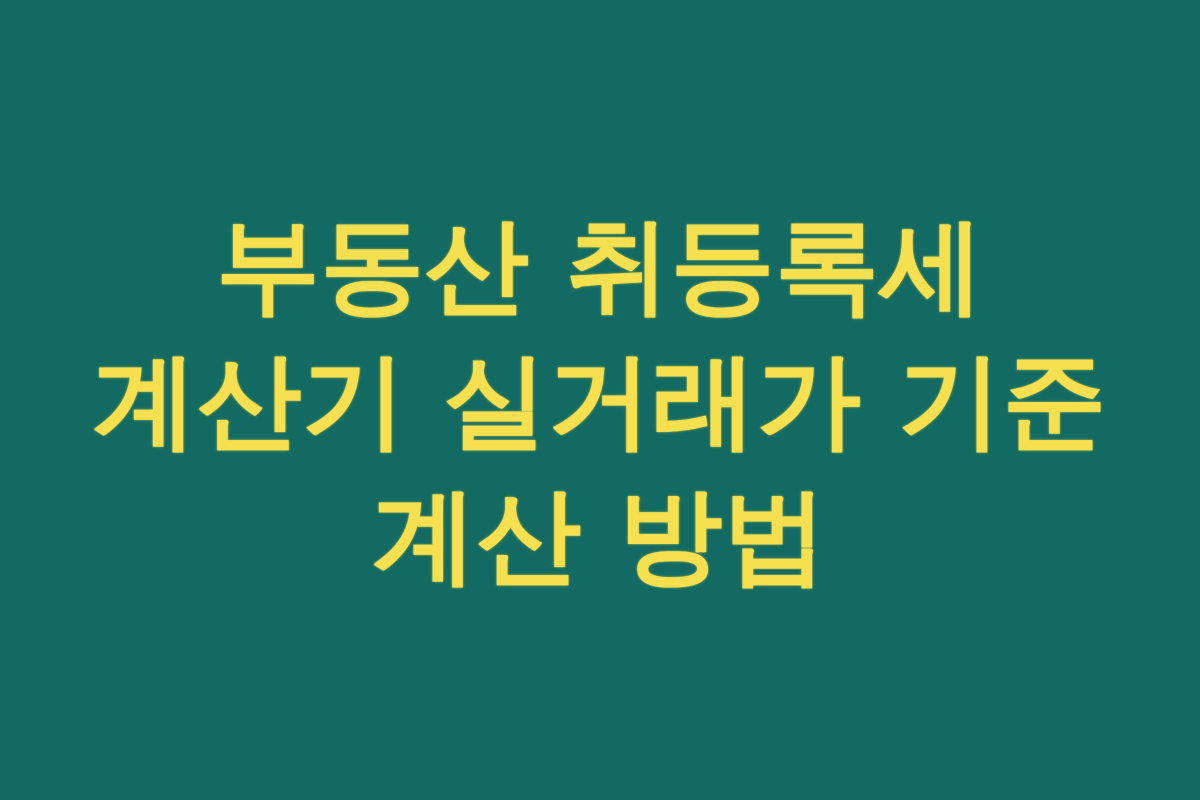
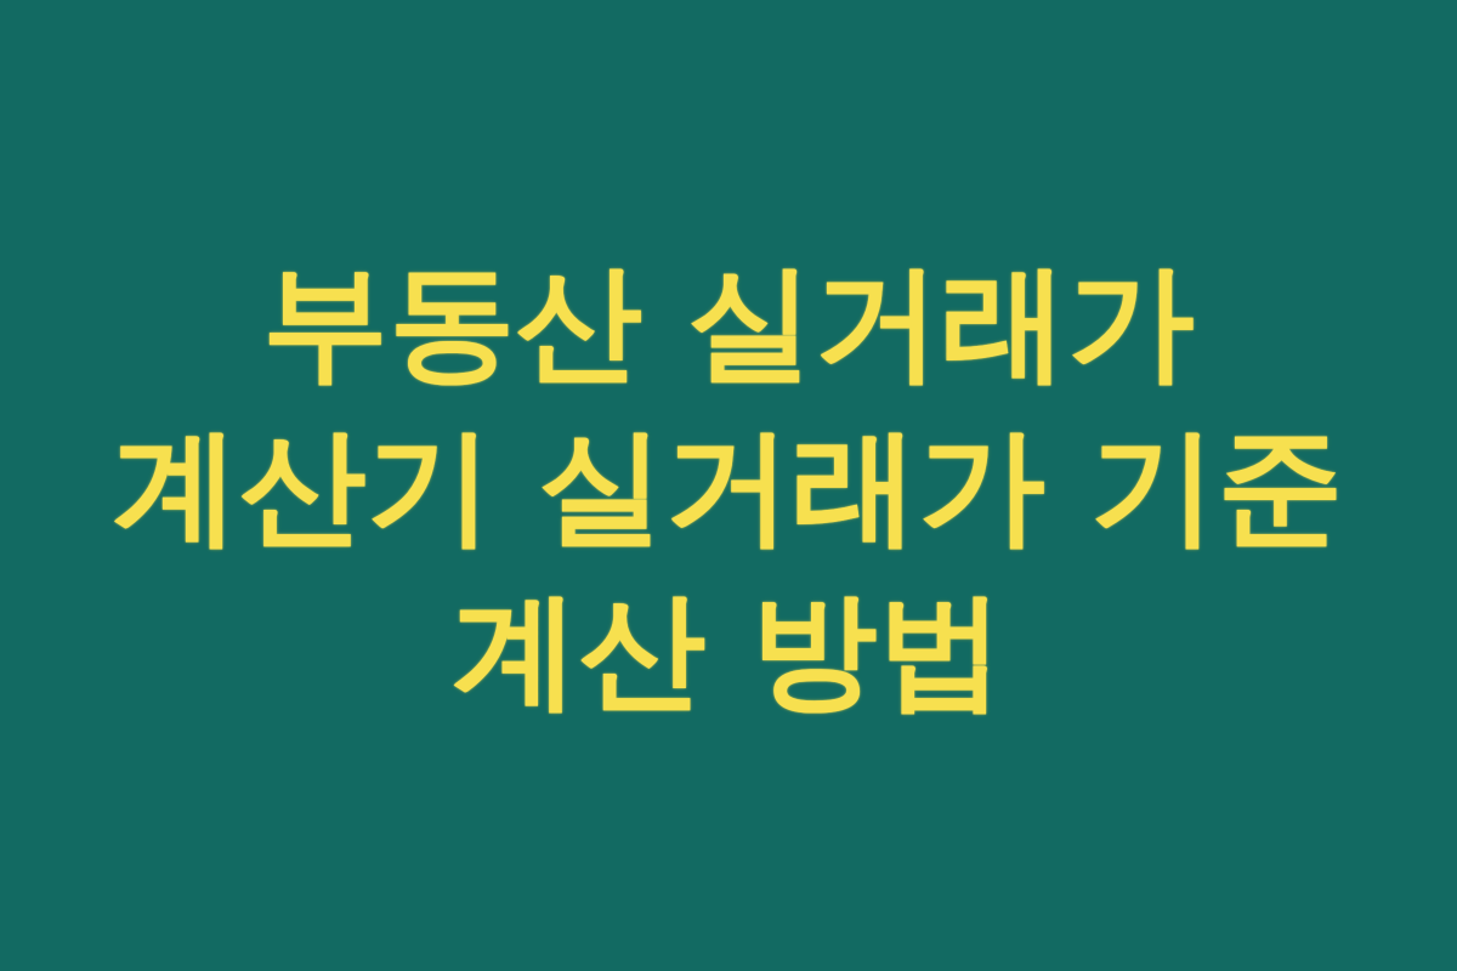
- 부동산 취등록세 계산기 실거래가 기준 계산 방법
+ 부동산 실거래가 계산기 실거래가 기준 계산 방법
